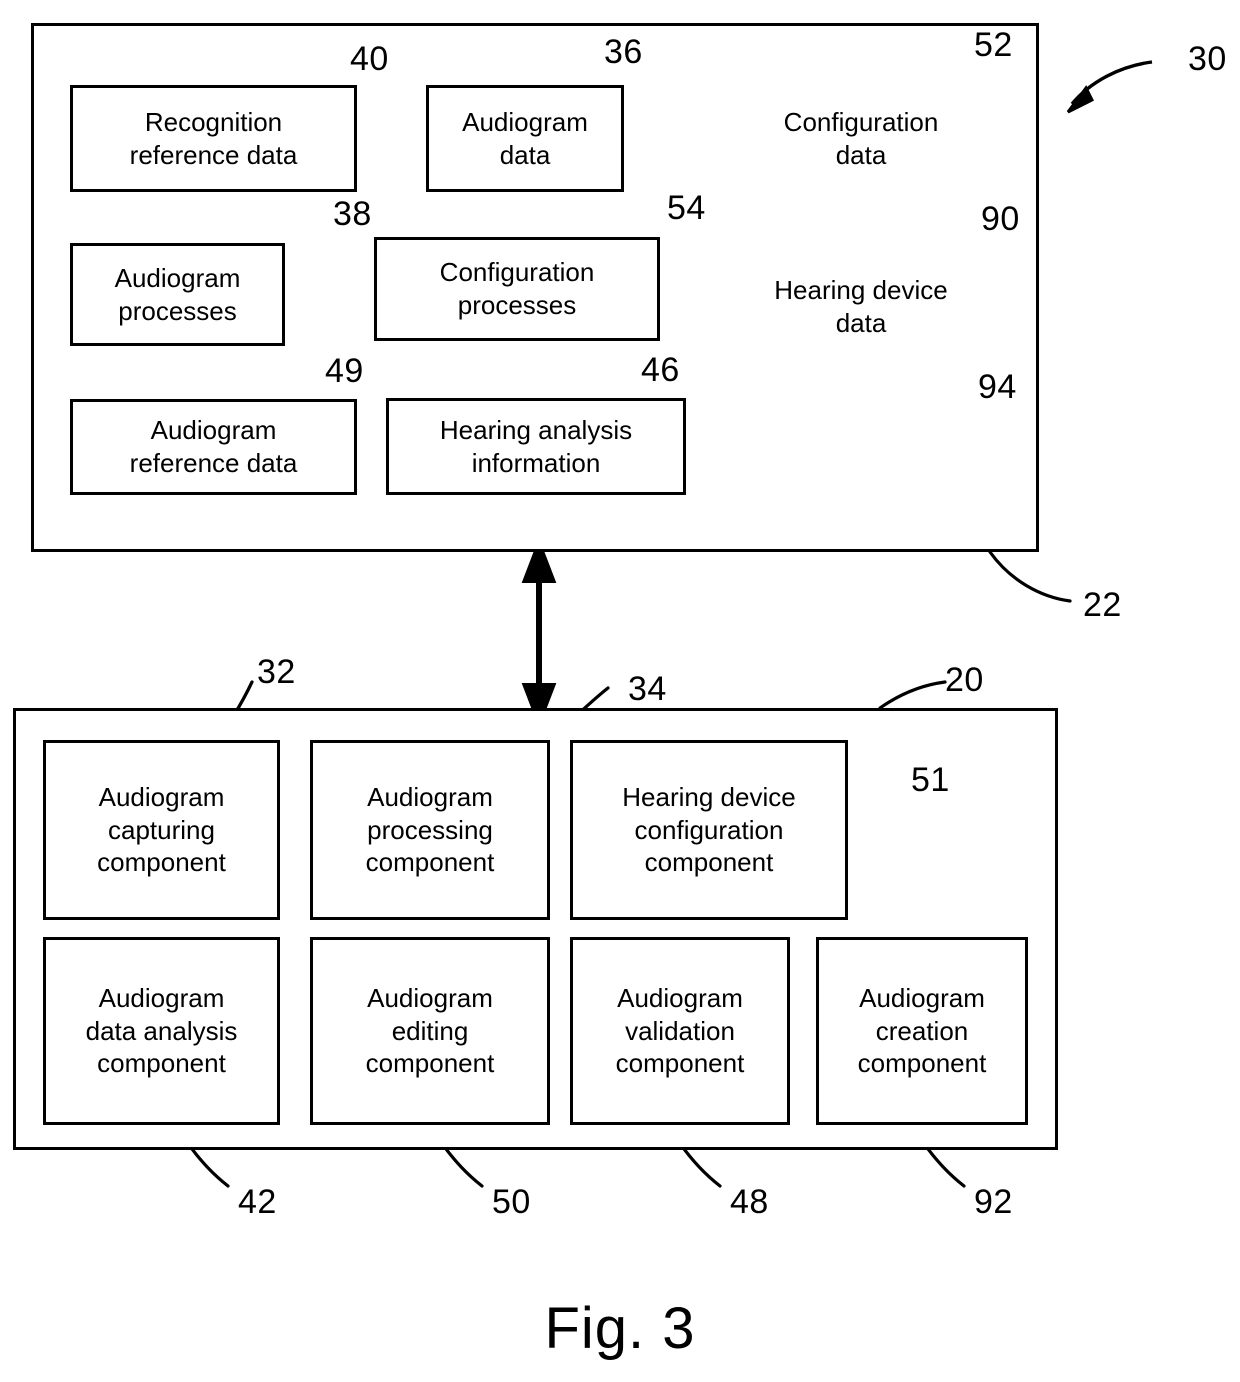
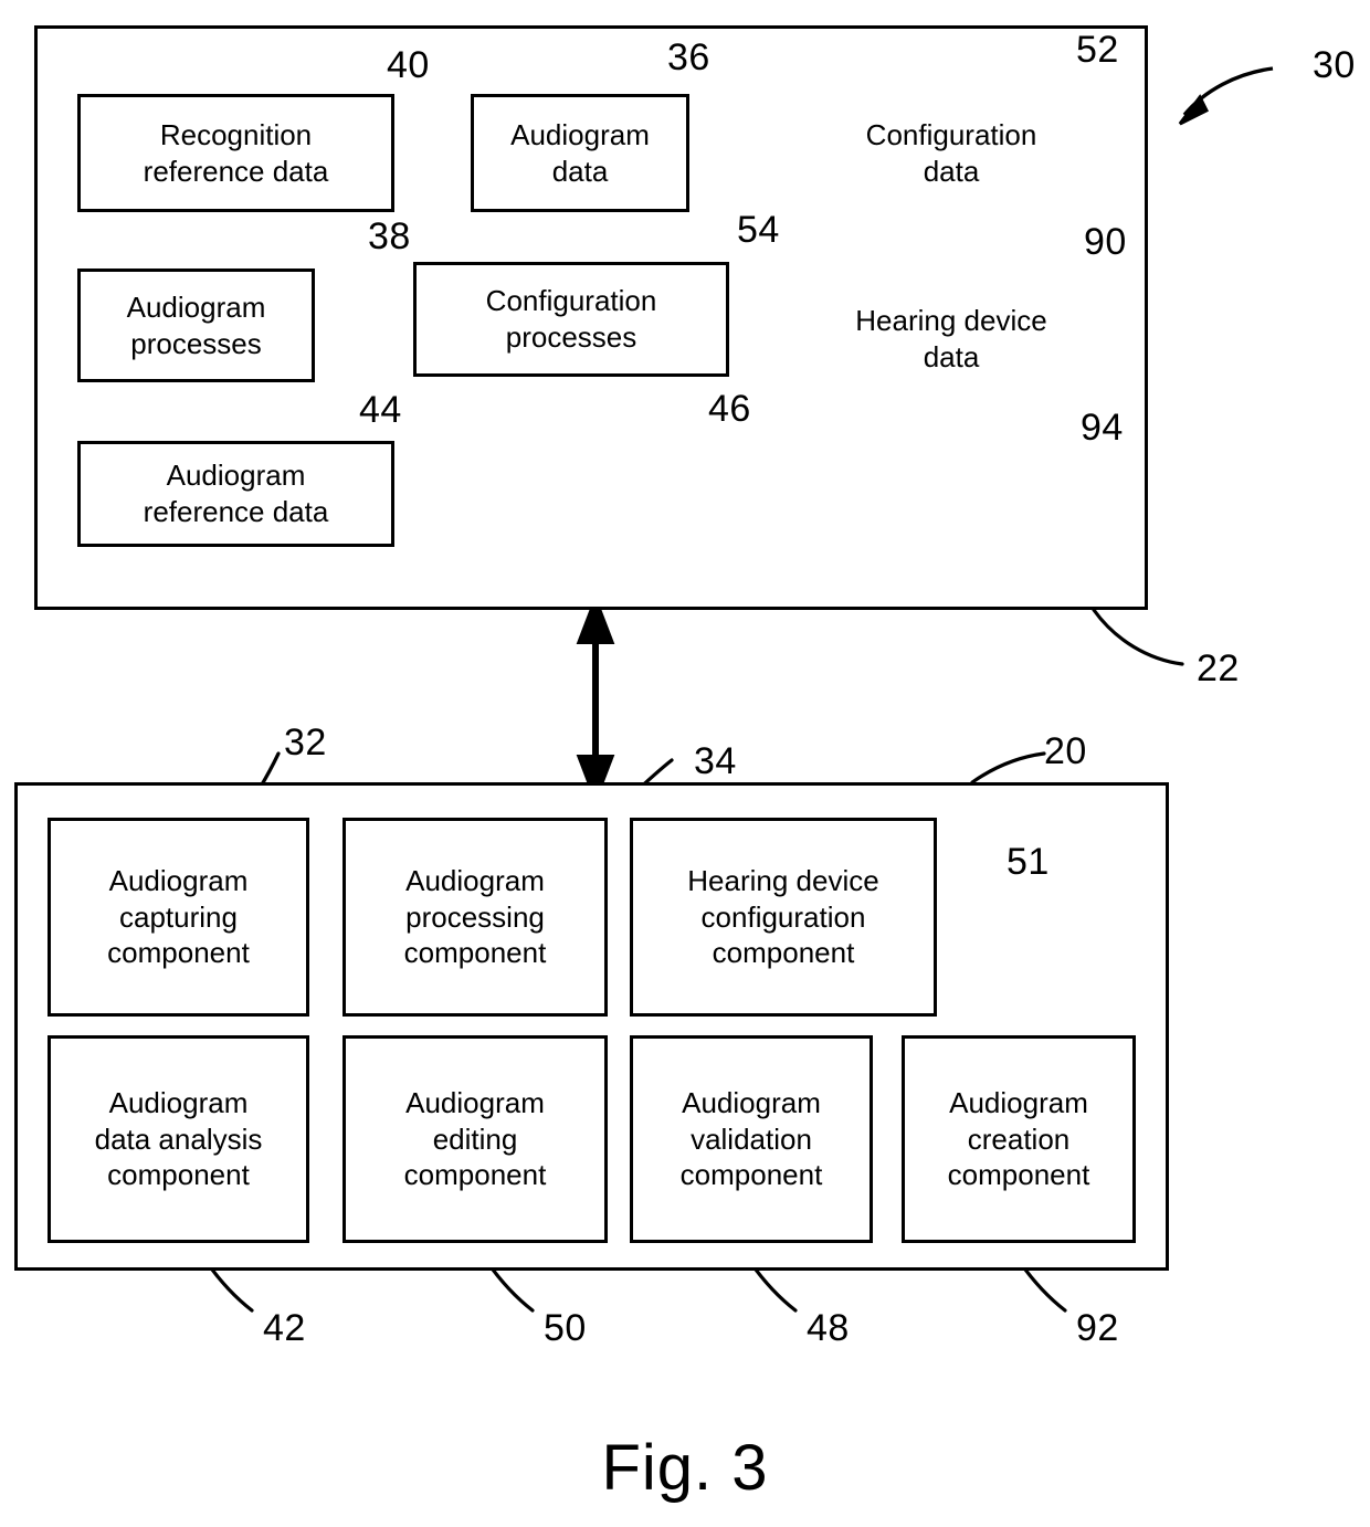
  Recognition
  reference data
  Audiogram
  data
  Audiogram
  processes
  Configuration
  processes
  Audiogram
  reference data
- Hearing analysis
- information
  Configuration
  data
  Hearing device
  data
  Audiogram
  capturing
  component
  Audiogram
  processing
  component
  Hearing device
  configuration
  component
  Audiogram
  data analysis
  component
  Audiogram
  editing
  component
  Audiogram
  validation
  component
  Audiogram
  creation
  component
  40
  36
  52
  38
  54
  90
- 49
+ 44
  46
  94
  30
  22
  32
  34
  20
  51
  42
  50
  48
  92
  Fig. 3
